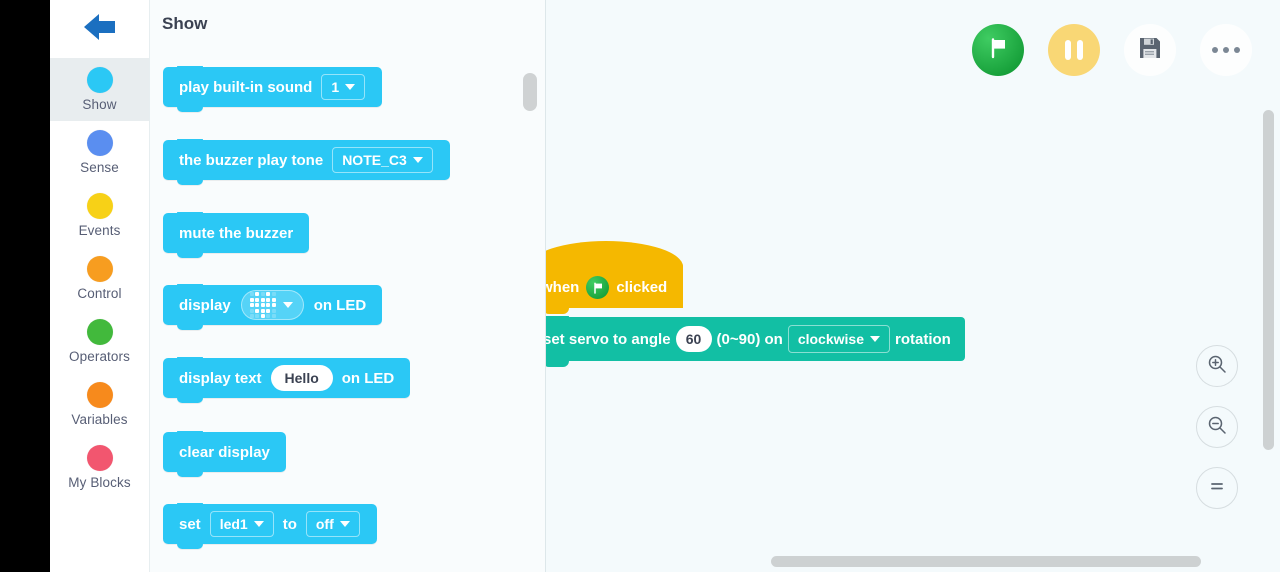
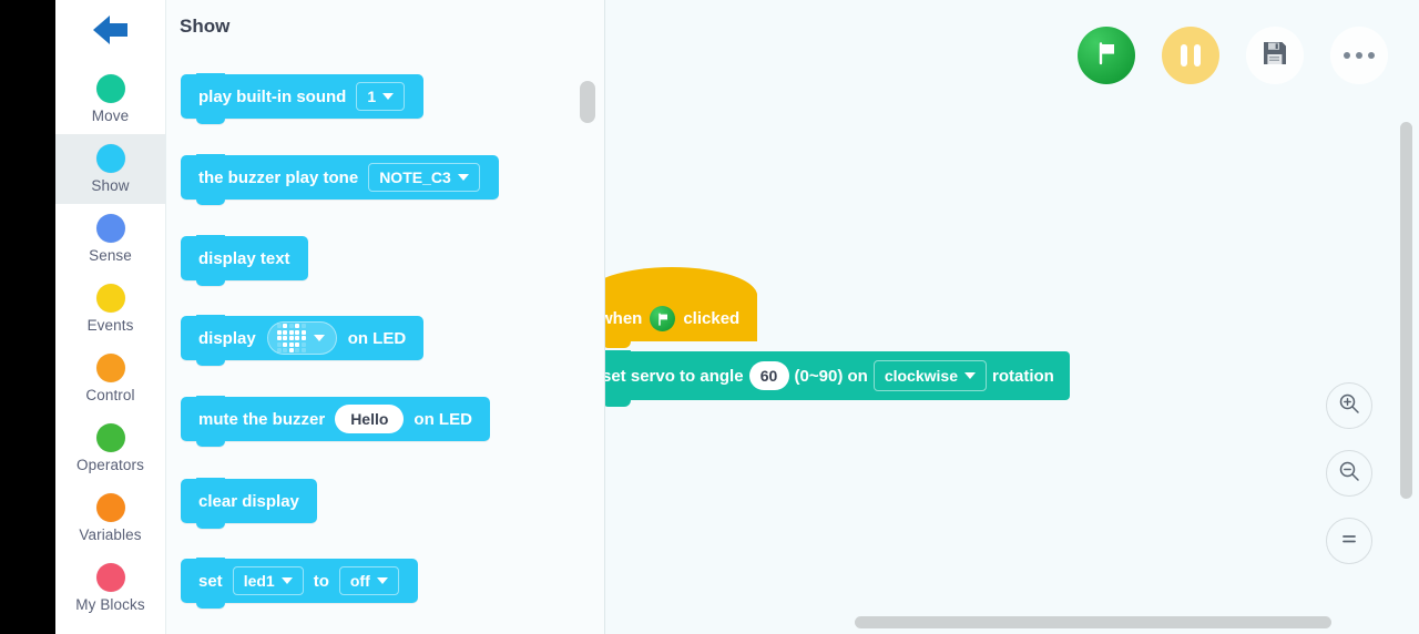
+ Move
  Show
  Sense
  Events
  Control
  Operators
  Variables
  My Blocks
  Show
  play built-in sound
  1
  the buzzer play tone
  NOTE_C3
- mute the buzzer
+ display text
  display
  on LED
- display text
+ mute the buzzer
  Hello
  on LED
  clear display
  set
  led1
  to
  off
  when
  clicked
  set servo to angle
  60
  (0~90) on
  clockwise
  rotation
